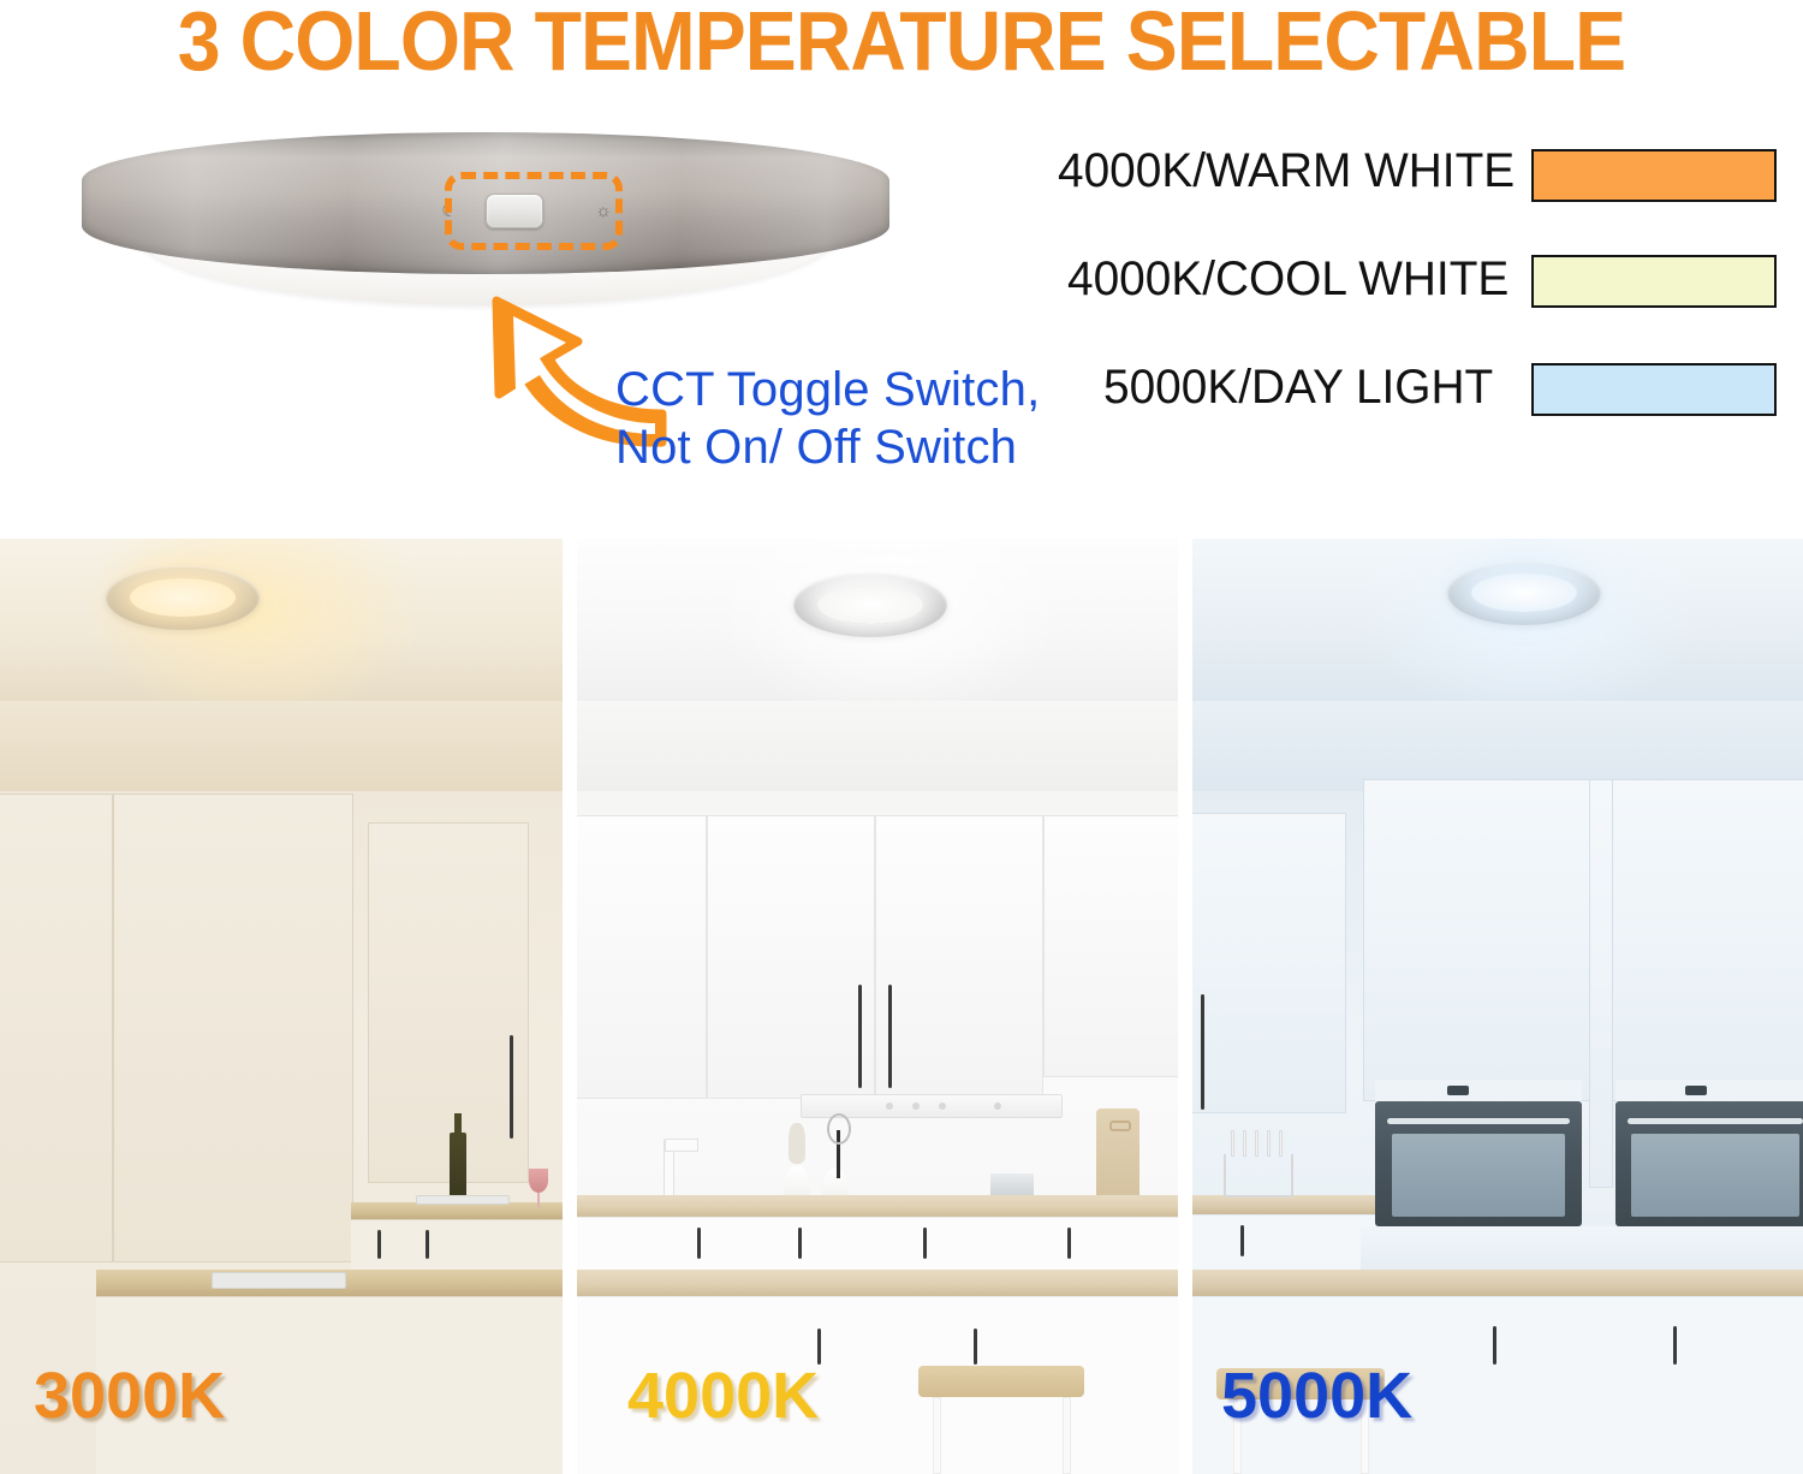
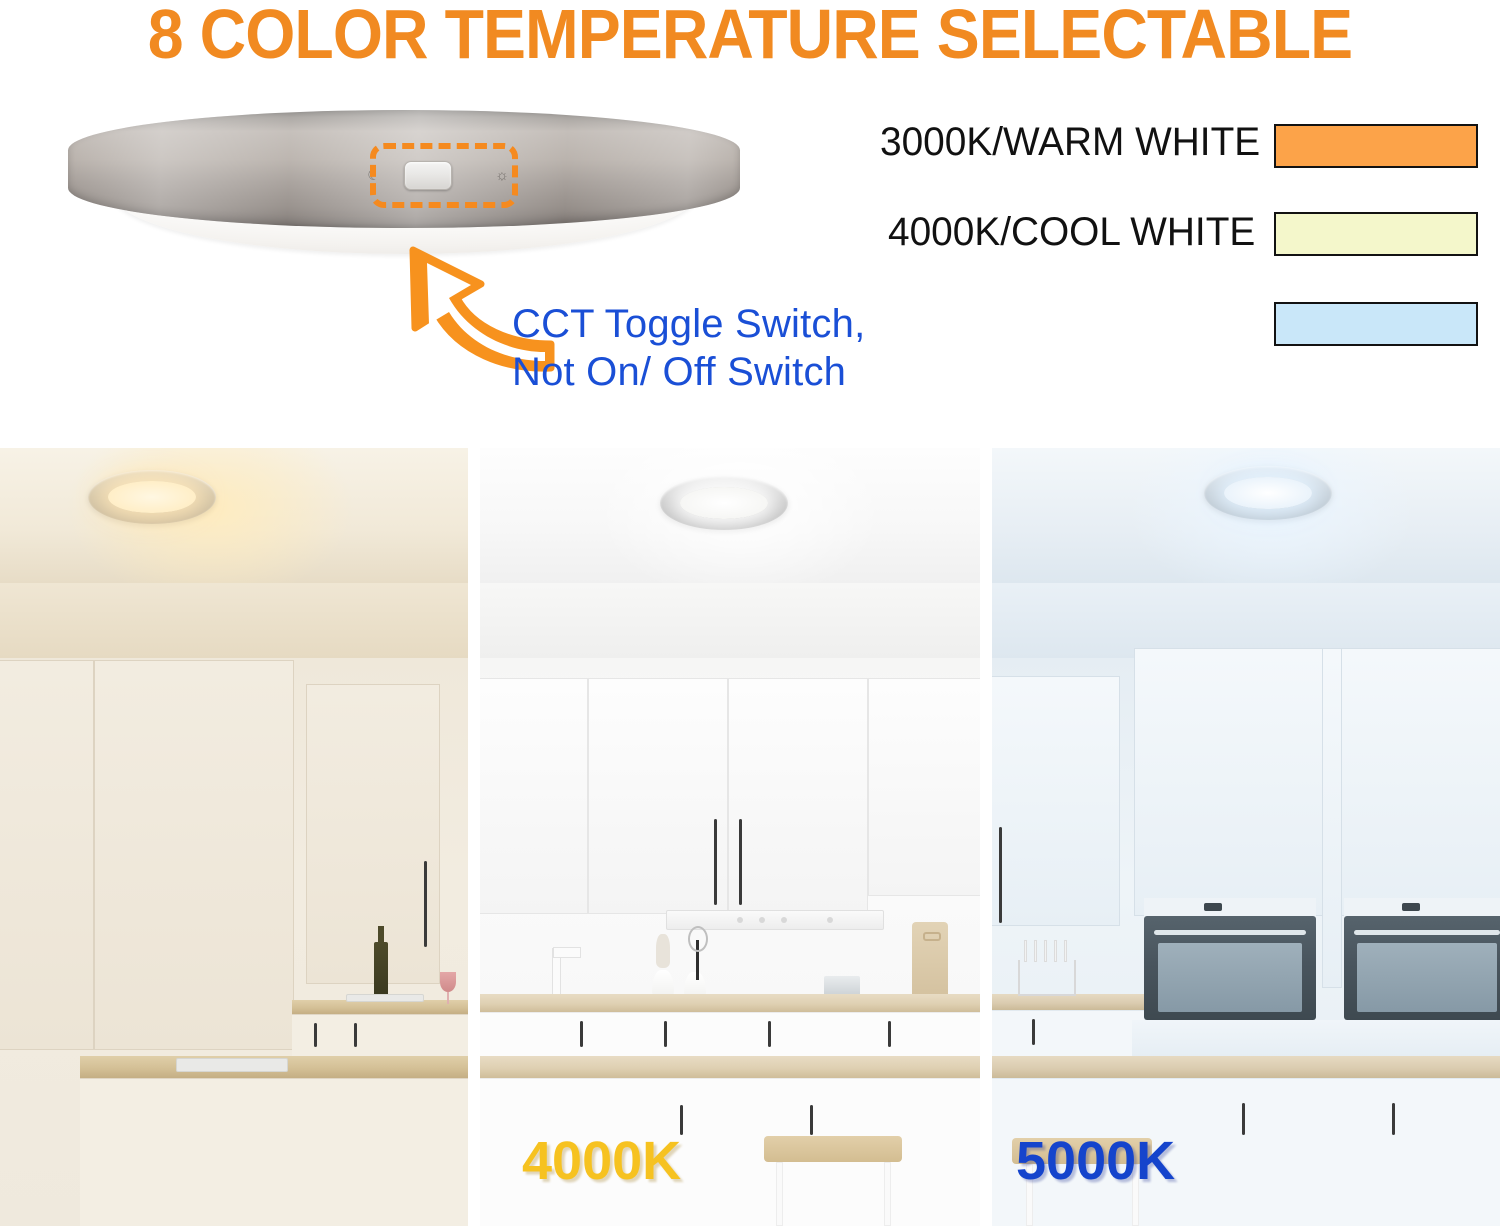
- 3 COLOR TEMPERATURE SELECTABLE
+ 8 COLOR TEMPERATURE SELECTABLE
  ☾
  ☼
  CCT Toggle Switch,
  Not On/ Off Switch
- 4000K/WARM WHITE
+ 3000K/WARM WHITE
  4000K/COOL WHITE
- 5000K/DAY LIGHT
- 3000K
  4000K
  5000K
